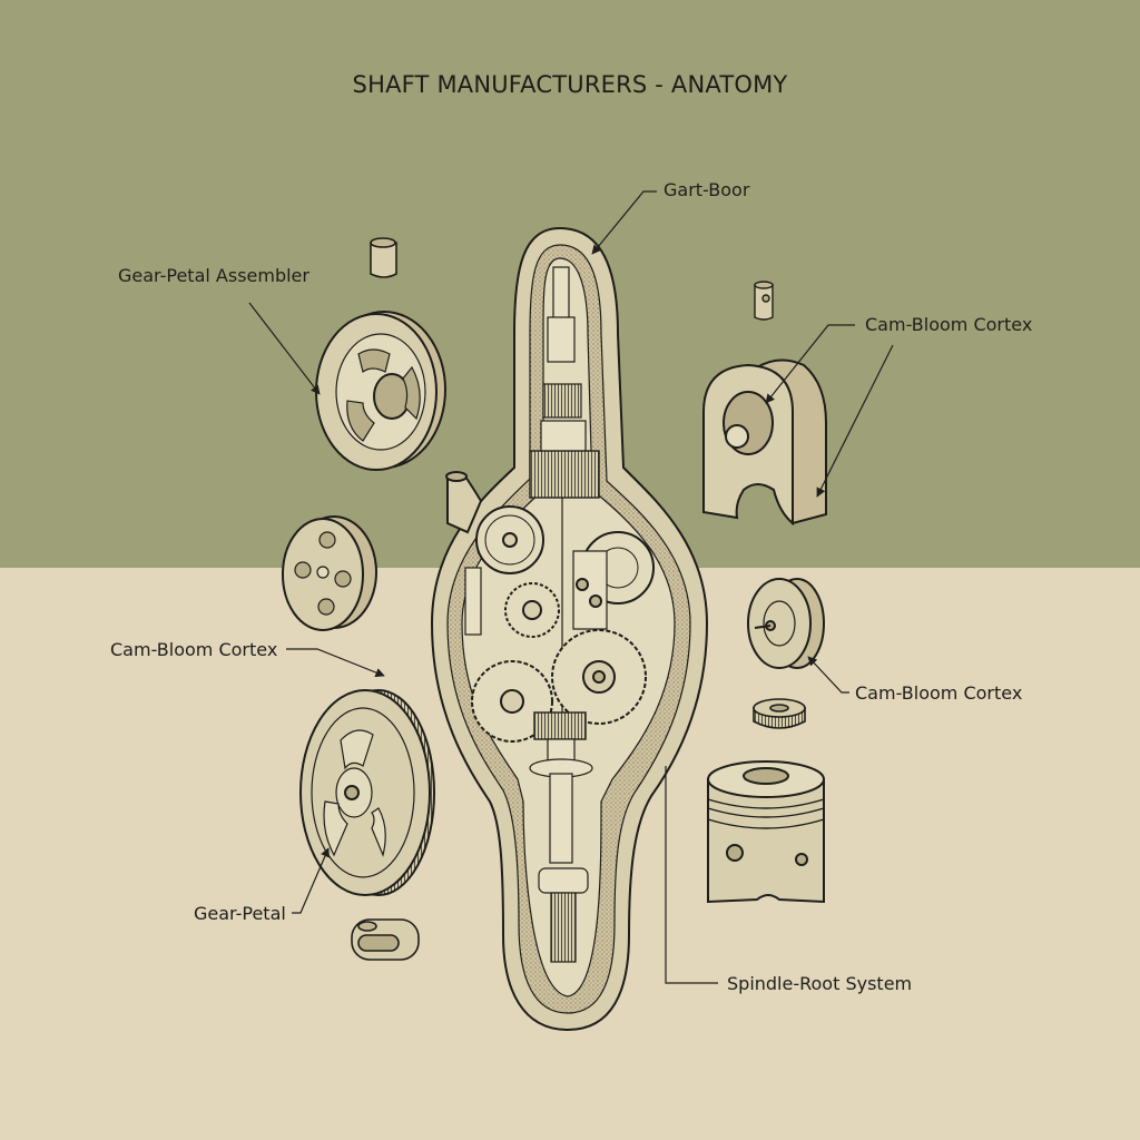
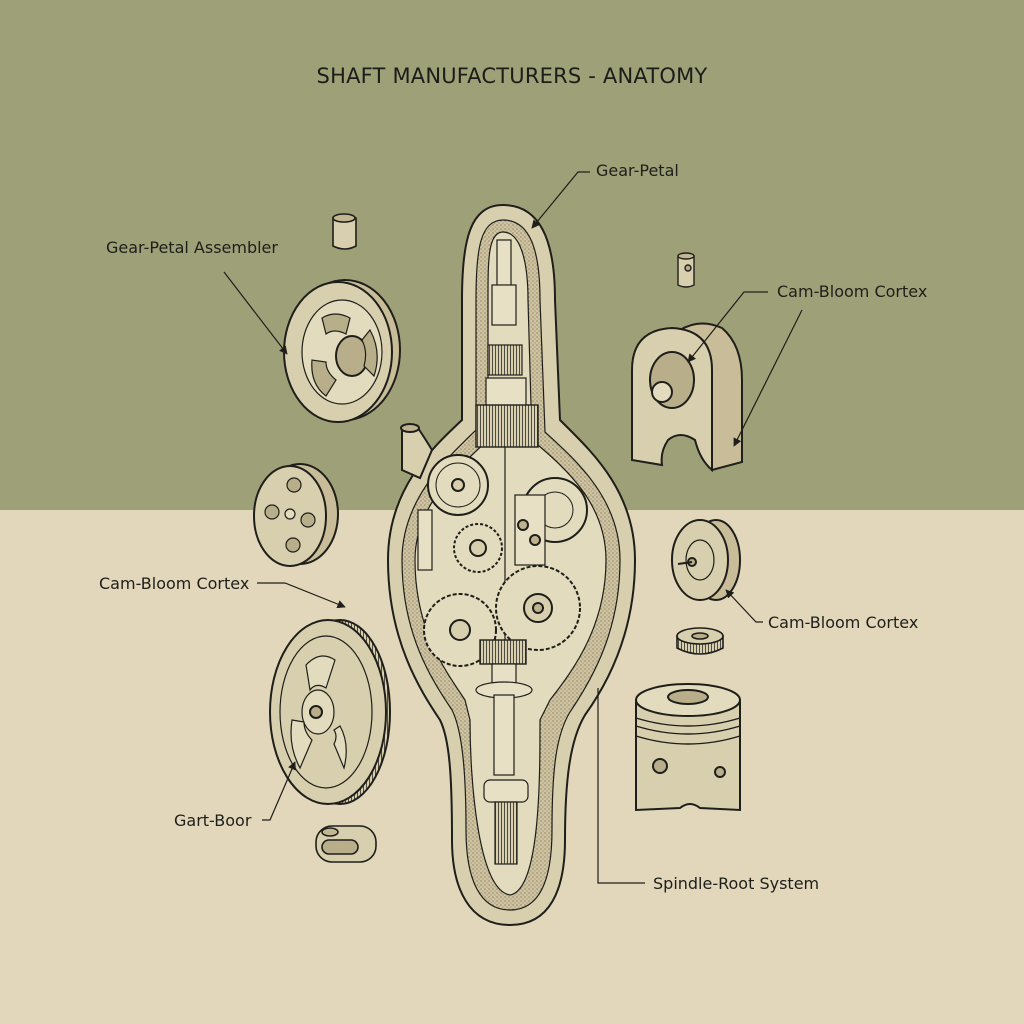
  SHAFT MANUFACTURERS - ANATOMY
- Gart-Boor
+ Gear-Petal
  Gear-Petal Assembler
  Cam-Bloom Cortex
  Cam-Bloom Cortex
  Cam-Bloom Cortex
- Gear-Petal
+ Gart-Boor
  Spindle-Root System
